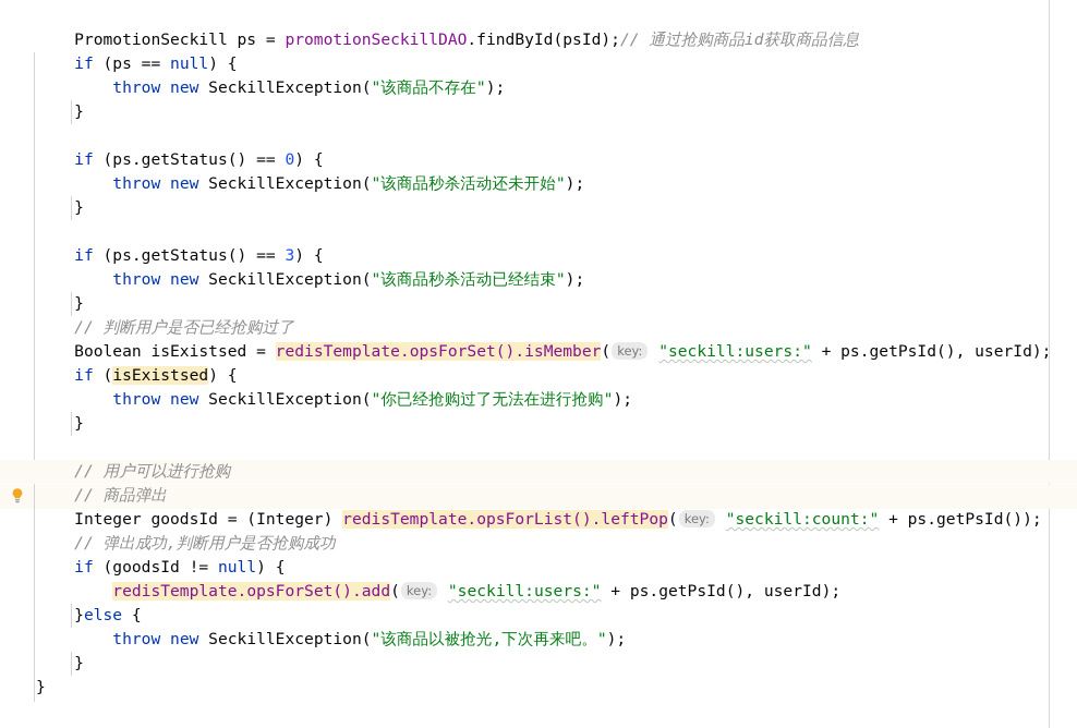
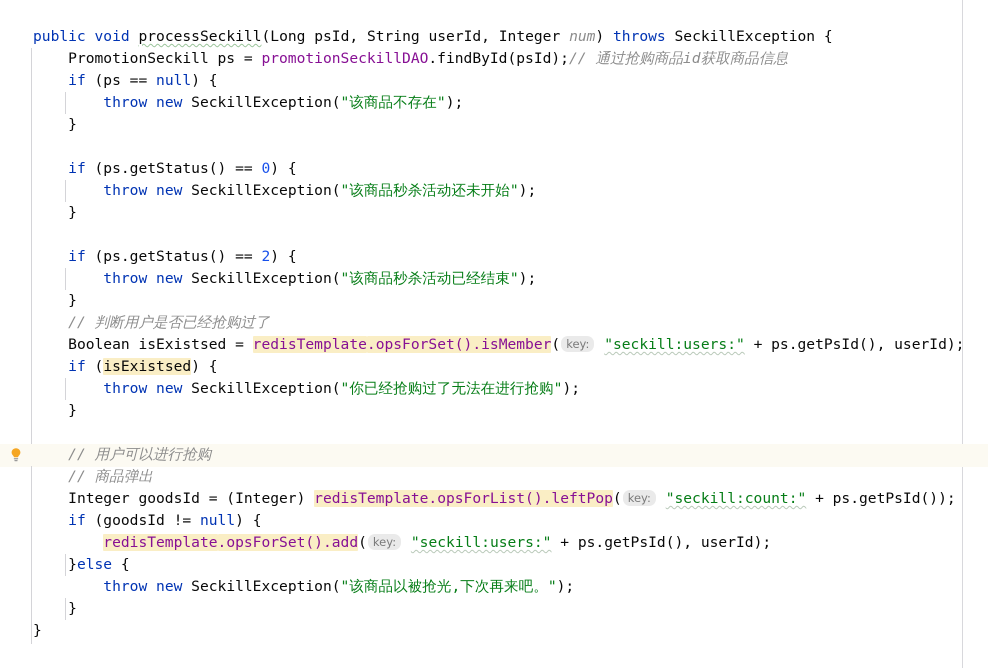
+ public void processSeckill(Long psId, String userId, Integer num) throws SeckillException {
  PromotionSeckill ps = promotionSeckillDAO.findById(psId);// 通过抢购商品id获取商品信息
  if (ps == null) {
  throw new SeckillException("该商品不存在");
  }
  if (ps.getStatus() == 0) {
  throw new SeckillException("该商品秒杀活动还未开始");
  }
- if (ps.getStatus() == 3) {
+ if (ps.getStatus() == 2) {
  throw new SeckillException("该商品秒杀活动已经结束");
  }
  // 判断用户是否已经抢购过了
  Boolean isExistsed = redisTemplate.opsForSet().isMember( key: "seckill:users:" + ps.getPsId(), userId);
  if (isExistsed) {
  throw new SeckillException("你已经抢购过了无法在进行抢购");
  }
  // 用户可以进行抢购
  // 商品弹出
  Integer goodsId = (Integer) redisTemplate.opsForList().leftPop( key: "seckill:count:" + ps.getPsId());
- // 弹出成功,判断用户是否抢购成功
  if (goodsId != null) {
  redisTemplate.opsForSet().add( key: "seckill:users:" + ps.getPsId(), userId);
  }else {
  throw new SeckillException("该商品以被抢光,下次再来吧。");
  }
  }
